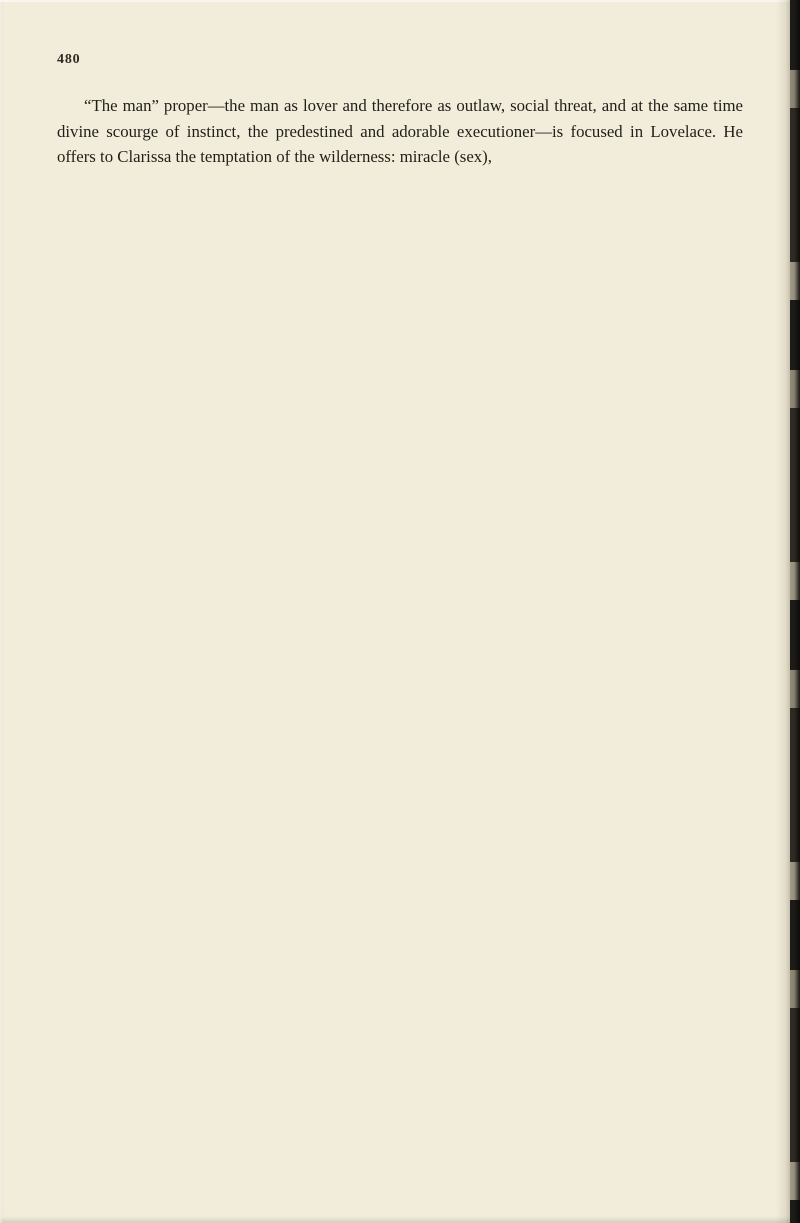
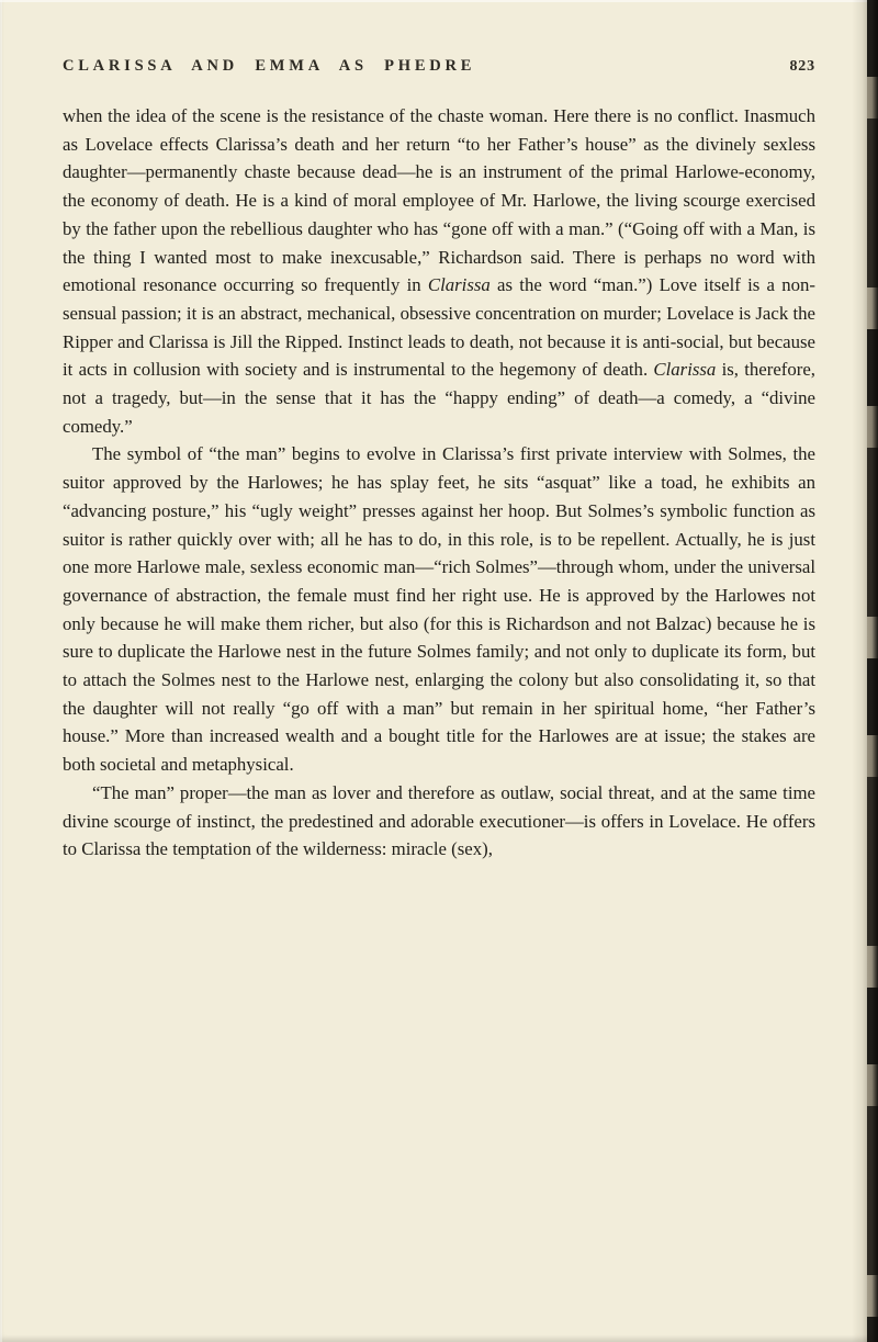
+ CLARISSA AND EMMA AS PHEDRE
- 480
+ 823
+ when the idea of the scene is the resistance of the chaste woman. Here there is no conflict. Inasmuch as Lovelace effects Clarissa’s death and her return “to her Father’s house” as the divinely sexless daughter—permanently chaste because dead—he is an instrument of the primal Harlowe-economy, the economy of death. He is a kind of moral employee of Mr. Harlowe, the living scourge exercised by the father upon the rebellious daughter who has “gone off with a man.” (“Going off with a Man, is the thing I wanted most to make inexcusable,” Richardson said. There is perhaps no word with emotional resonance occurring so frequently in Clarissa as the word “man.”) Love itself is a non-sensual passion; it is an abstract, mechanical, obsessive concentration on murder; Lovelace is Jack the Ripper and Clarissa is Jill the Ripped. Instinct leads to death, not because it is anti-social, but because it acts in collusion with society and is instrumental to the hegemony of death. Clarissa is, therefore, not a tragedy, but—in the sense that it has the “happy ending” of death—a comedy, a “divine comedy.”
+ The symbol of “the man” begins to evolve in Clarissa’s first private interview with Solmes, the suitor approved by the Harlowes; he has splay feet, he sits “asquat” like a toad, he exhibits an “advancing posture,” his “ugly weight” presses against her hoop. But Solmes’s symbolic function as suitor is rather quickly over with; all he has to do, in this role, is to be repellent. Actually, he is just one more Harlowe male, sexless economic man—“rich Solmes”—through whom, under the universal governance of abstraction, the female must find her right use. He is approved by the Harlowes not only because he will make them richer, but also (for this is Richardson and not Balzac) because he is sure to duplicate the Harlowe nest in the future Solmes family; and not only to duplicate its form, but to attach the Solmes nest to the Harlowe nest, enlarging the colony but also consolidating it, so that the daughter will not really “go off with a man” but remain in her spiritual home, “her Father’s house.” More than increased wealth and a bought title for the Harlowes are at issue; the stakes are both societal and metaphysical.
- “The man” proper—the man as lover and therefore as outlaw, social threat, and at the same time divine scourge of instinct, the predestined and adorable executioner—is focused in Lovelace. He offers to Clarissa the temptation of the wilderness: miracle (sex),
+ “The man” proper—the man as lover and therefore as outlaw, social threat, and at the same time divine scourge of instinct, the predestined and adorable executioner—is offers in Lovelace. He offers to Clarissa the temptation of the wilderness: miracle (sex),
